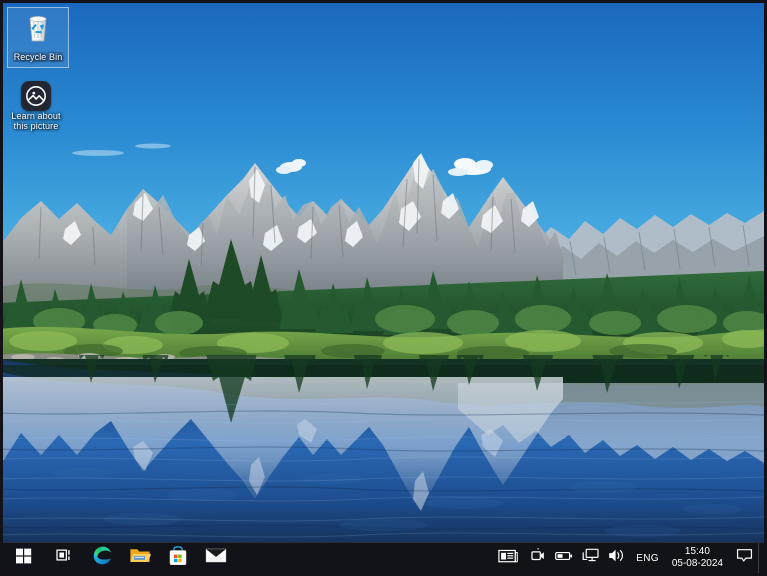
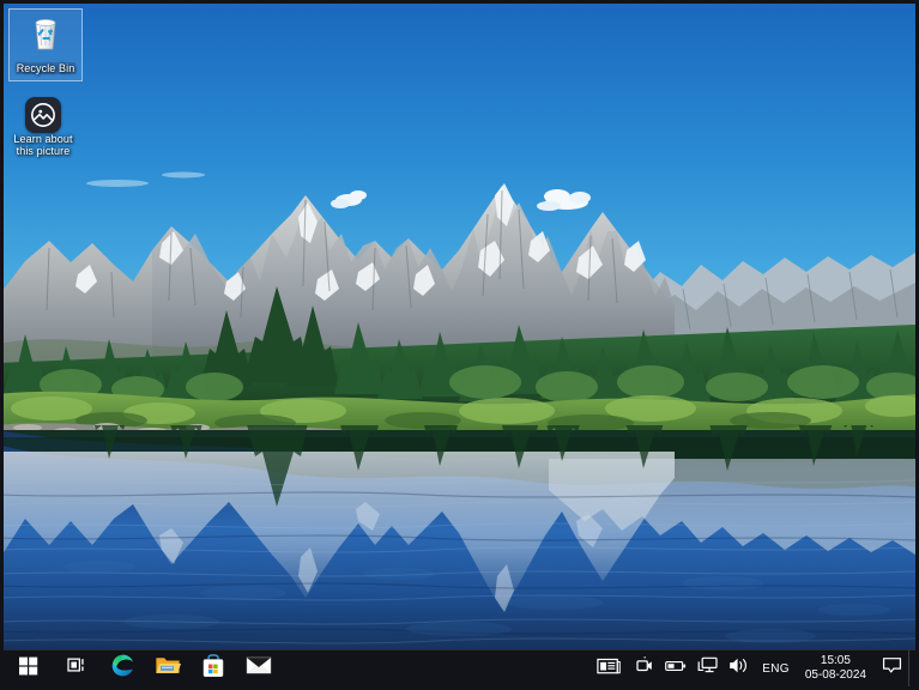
  Recycle Bin
  Learn about
  this picture
  ENG
- 15:40
+ 15:05
  05-08-2024
